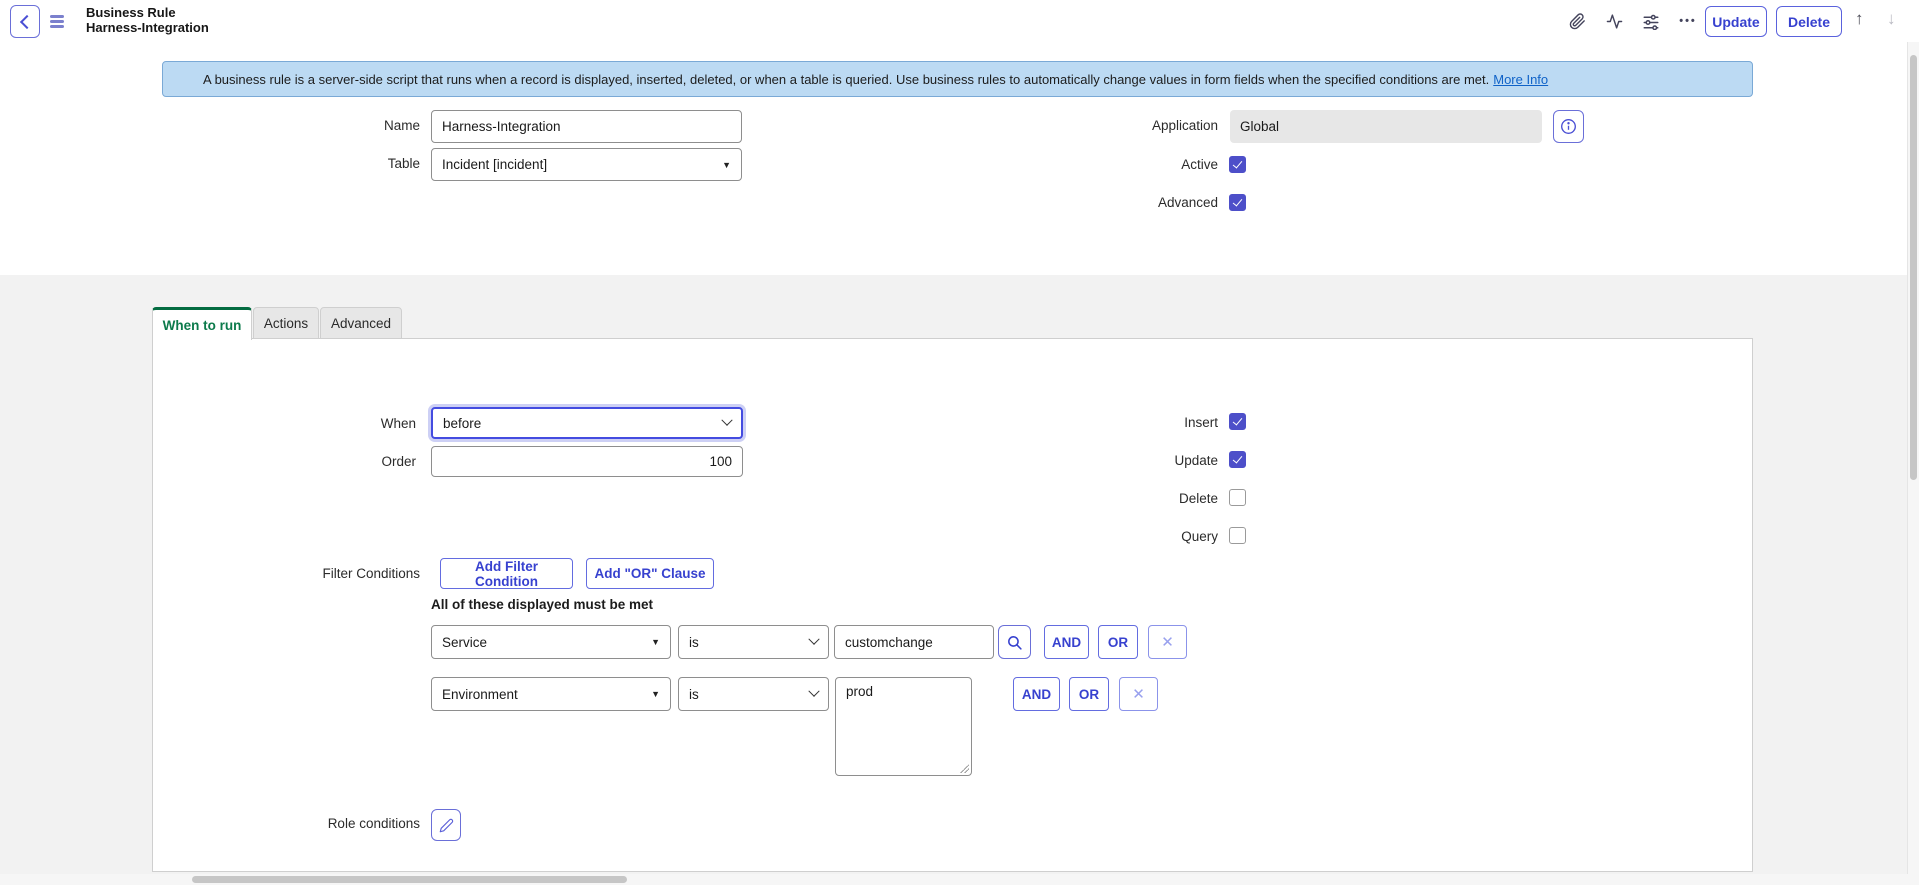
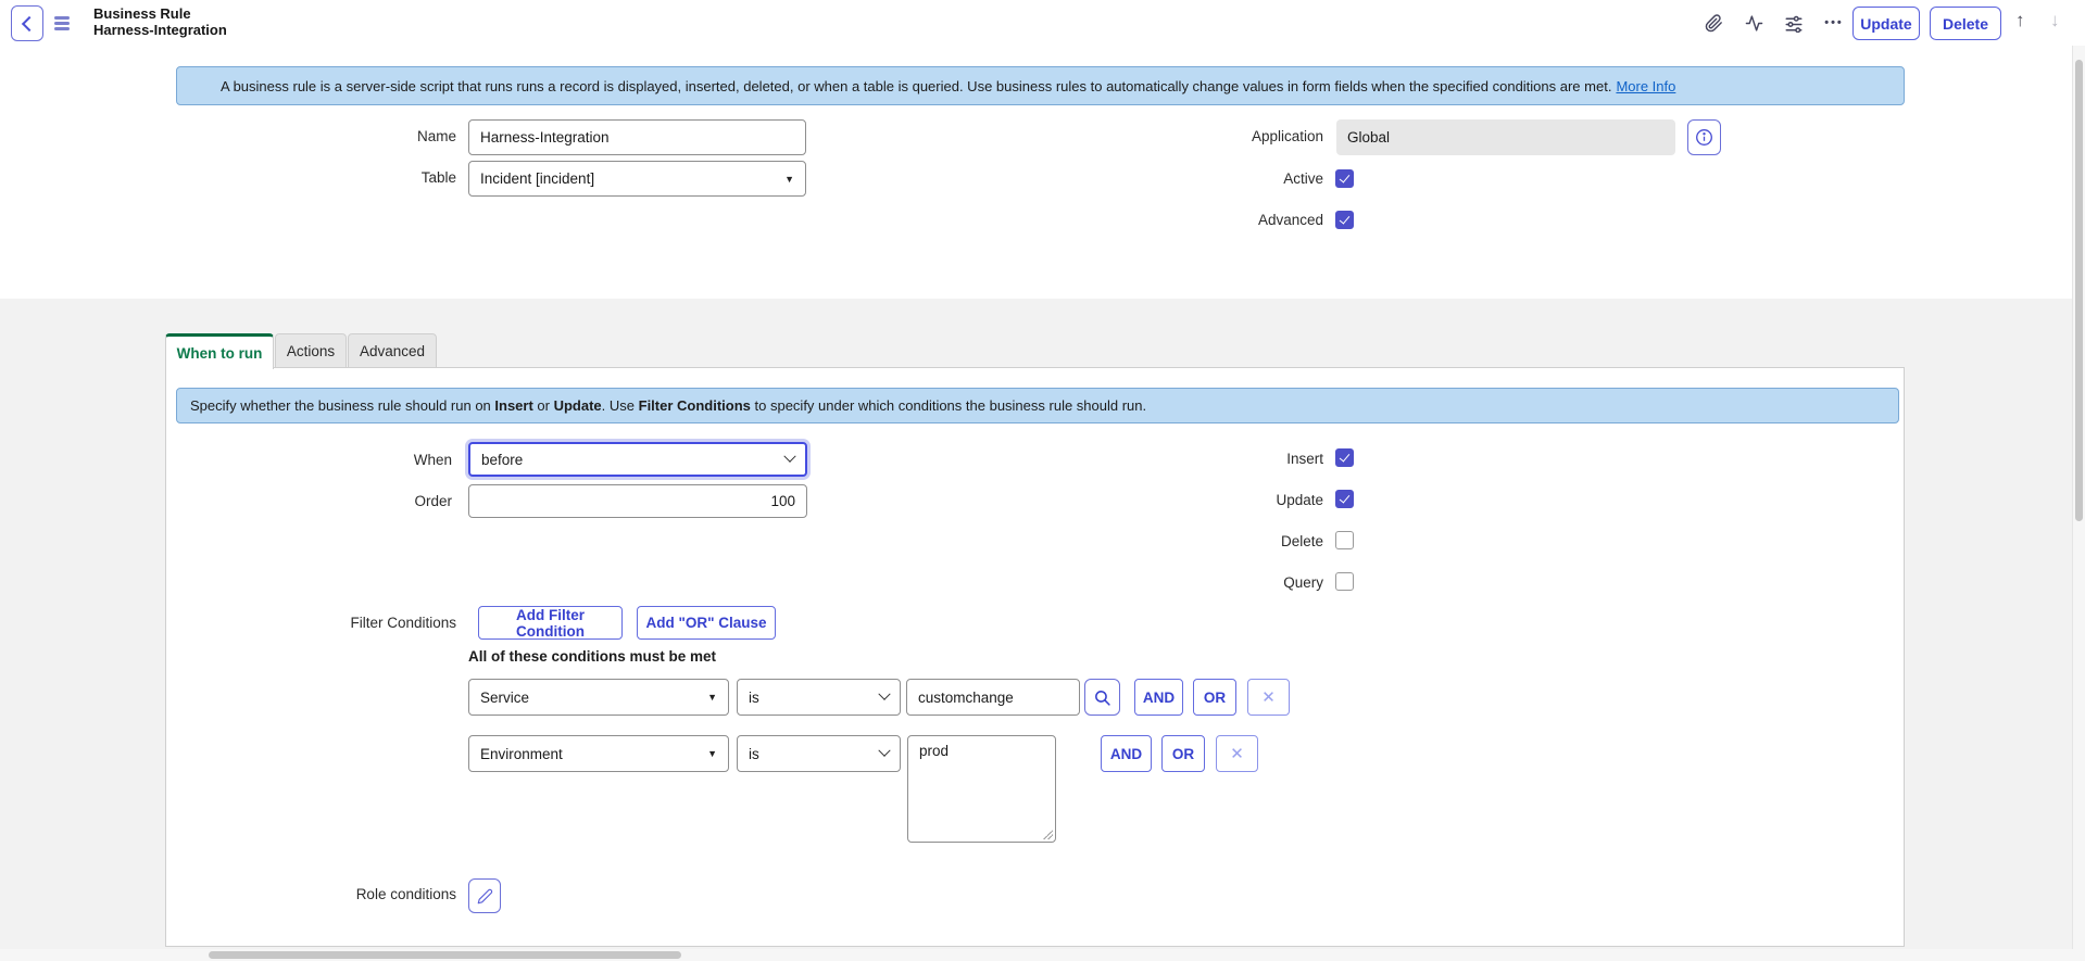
  Business Rule
  Harness-Integration
  •••
  Update
  Delete
  ↑
  ↓
- A business rule is a server-side script that runs when a record is displayed, inserted, deleted, or when a table is queried. Use business rules to automatically change values in form fields when the specified conditions are met.
+ A business rule is a server-side script that runs runs a record is displayed, inserted, deleted, or when a table is queried. Use business rules to automatically change values in form fields when the specified conditions are met.
  More Info
  Name
  Harness-Integration
  Table
  Incident [incident]
  ▼
  Application
  Global
  Active
  Advanced
  When to run
  Actions
  Advanced
+ Specify whether the business rule should run on Insert or Update. Use Filter Conditions to specify under which conditions the business rule should run.
  When
  before
  Order
  100
  Insert
  Update
  Delete
  Query
  Filter Conditions
  Add Filter Condition
  Add "OR" Clause
- All of these displayed must be met
+ All of these conditions must be met
  Service
  ▼
  is
  customchange
  AND
  OR
  ✕
  Environment
  ▼
  is
  prod
  AND
  OR
  ✕
  Role conditions
